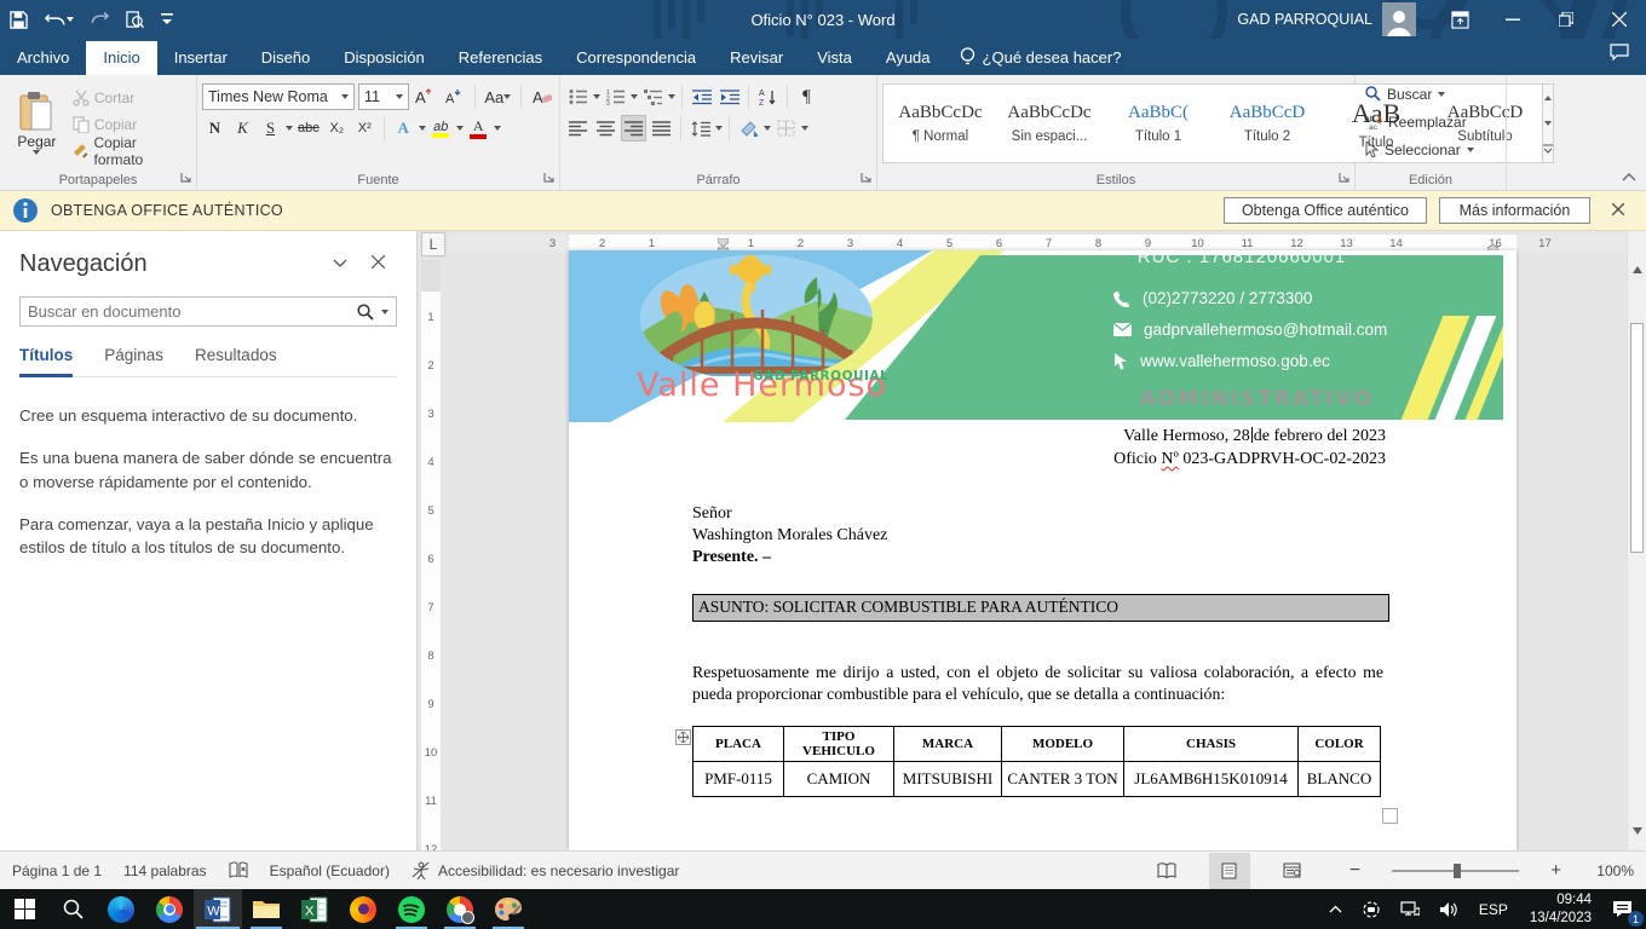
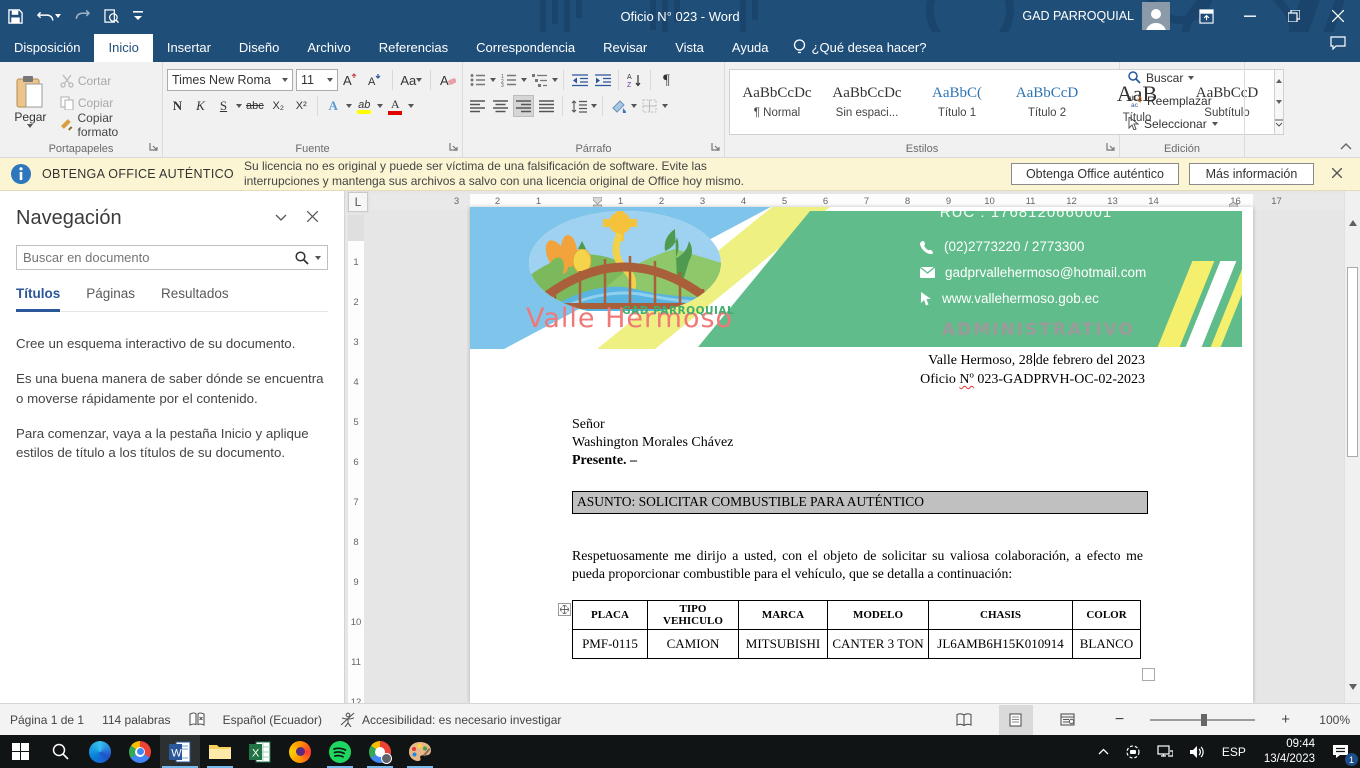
  Oficio N° 023 - Word
  GAD PARROQUIAL
- Archivo
+ Disposición
  Inicio
  Insertar
  Diseño
- Disposición
+ Archivo
  Referencias
  Correspondencia
  Revisar
  Vista
  Ayuda
  ¿Qué desea hacer?
  Pegar
  Cortar
  Copiar
  Copiar formato
  Portapapeles
  Times New Roma
  11
  A
  A
  Aa
  A
  N
  K
  S
  abc
  X₂
  X²
  A
  ab
  A
  Fuente
  ¶
  Párrafo
  AaBbCcDc
  ¶ Normal
  AaBbCcDc
  Sin espaci...
  AaBbC(
  Título 1
  AaBbCcD
  Título 2
  AaB
  Título
  AaBbCcD
  Subtítulo
  Estilos
  Buscar
  Reemplazar
  Seleccionar
  Edición
  OBTENGA OFFICE AUTÉNTICO
+ Su licencia no es original y puede ser víctima de una falsificación de software. Evite las interrupciones y mantenga sus archivos a salvo con una licencia original de Office hoy mismo.
  Obtenga Office auténtico
  Más información
  Navegación
  Buscar en documento
  Títulos
  Páginas
  Resultados
  Cree un esquema interactivo de su documento.
  Es una buena manera de saber dónde se encuentra o moverse rápidamente por el contenido.
  Para comenzar, vaya a la pestaña Inicio y aplique estilos de título a los títulos de su documento.
  L
  3
  2
  1
  1
  2
  3
  4
  5
  6
  7
  8
  9
  10
  11
  12
  13
  14
  16
  17
  1
  2
  3
  4
  5
  6
  7
  8
  9
  10
  11
  RUC : 1768120660001
  (02)2773220 / 2773300
  gadprvallehermoso@hotmail.com
  www.vallehermoso.gob.ec
  Valle Hermoso
  GAD PARROQUIAL
  ADMINISTRATIVO
  Valle Hermoso, 28 de febrero del 2023
  Oficio Nº 023-GADPRVH-OC-02-2023
  Señor
  Washington Morales Chávez
  Presente. –
  ASUNTO: SOLICITAR COMBUSTIBLE PARA AUTÉNTICO
  Respetuosamente me dirijo a usted, con el objeto de solicitar su valiosa colaboración, a efecto me pueda proporcionar combustible para el vehículo, que se detalla a continuación:
  	PLACA	TIPO VEHICULO	MARCA	MODELO	CHASIS	COLOR
  	PMF-0115	CAMION	MITSUBISHI	CANTER 3 TON	JL6AMB6H15K010914	BLANCO
  Página 1 de 1
  114 palabras
  Español (Ecuador)
  Accesibilidad: es necesario investigar
  −
  +
  100%
  W
  X
  ESP
  09:44
  13/4/2023
  1
